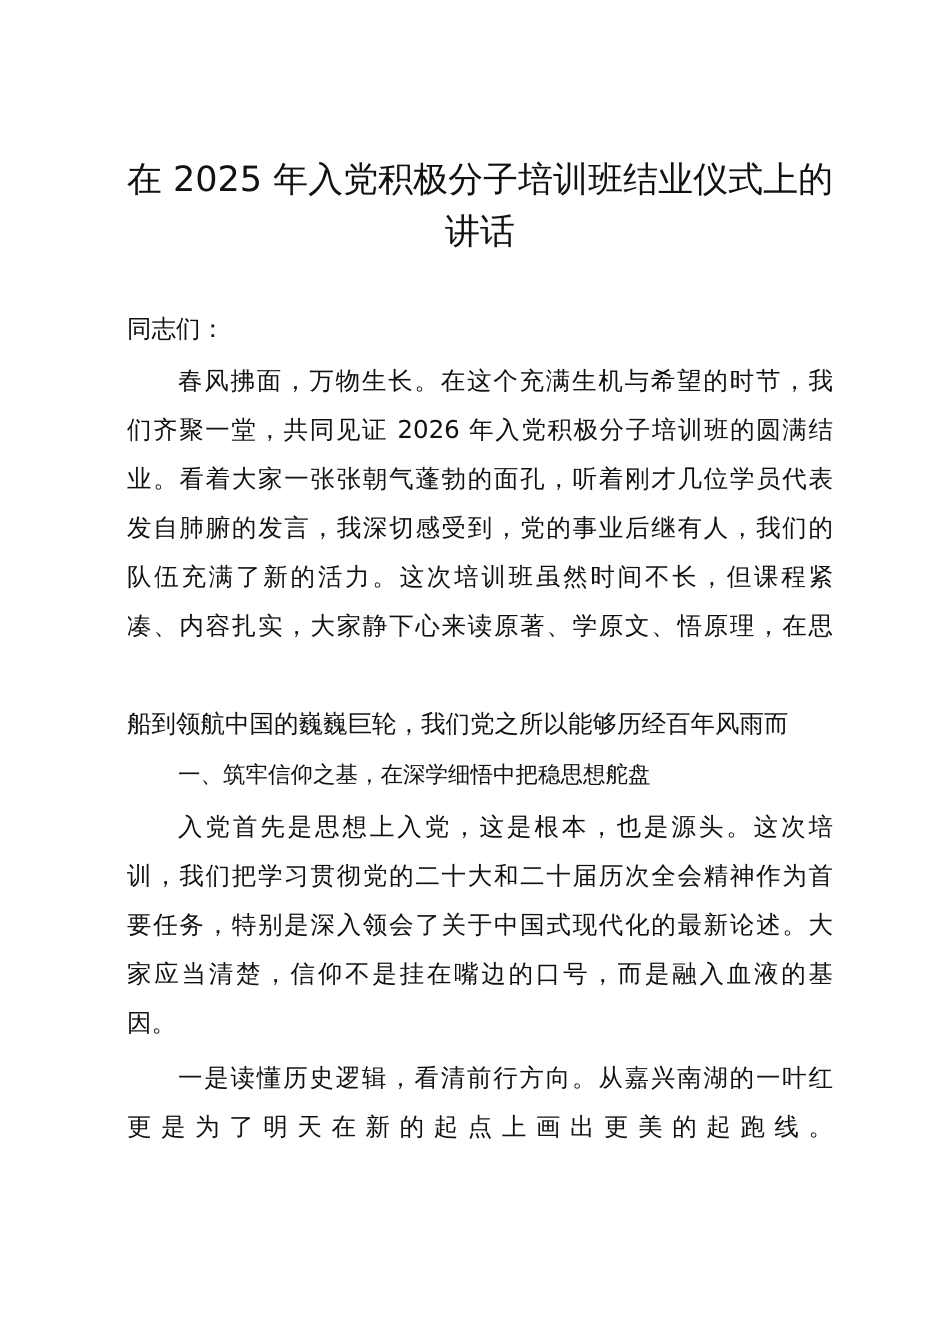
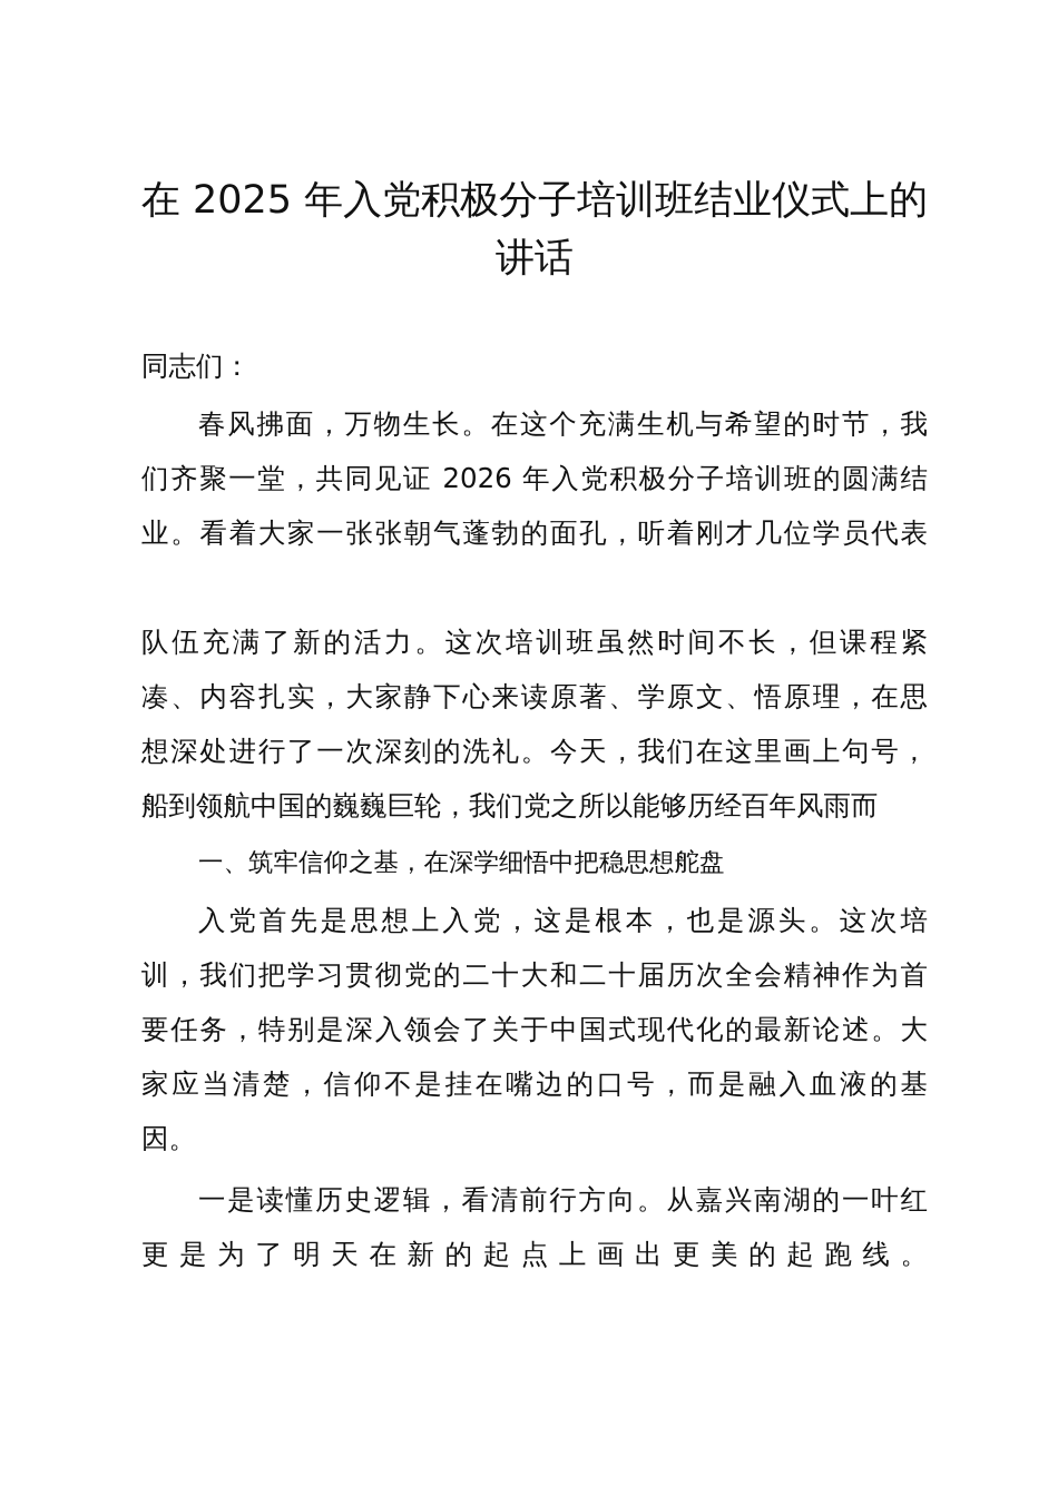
  在 2025 年入党积极分子培训班结业仪式上的
  讲话
  同志们：
  春风拂面，万物生长。在这个充满生机与希望的时节，我
  们齐聚一堂，共同见证 2026 年入党积极分子培训班的圆满结
  业。看着大家一张张朝气蓬勃的面孔，听着刚才几位学员代表
- 发自肺腑的发言，我深切感受到，党的事业后继有人，我们的
  队伍充满了新的活力。这次培训班虽然时间不长，但课程紧
  凑、内容扎实，大家静下心来读原著、学原文、悟原理，在思
+ 想深处进行了一次深刻的洗礼。今天，我们在这里画上句号，
  船到领航中国的巍巍巨轮，我们党之所以能够历经百年风雨而
  一、筑牢信仰之基，在深学细悟中把稳思想舵盘
  入党首先是思想上入党，这是根本，也是源头。这次培
  训，我们把学习贯彻党的二十大和二十届历次全会精神作为首
  要任务，特别是深入领会了关于中国式现代化的最新论述。大
  家应当清楚，信仰不是挂在嘴边的口号，而是融入血液的基
  因。
  一是读懂历史逻辑，看清前行方向。从嘉兴南湖的一叶红
  更是为了明天在新的起点上画出更美的起跑线。
